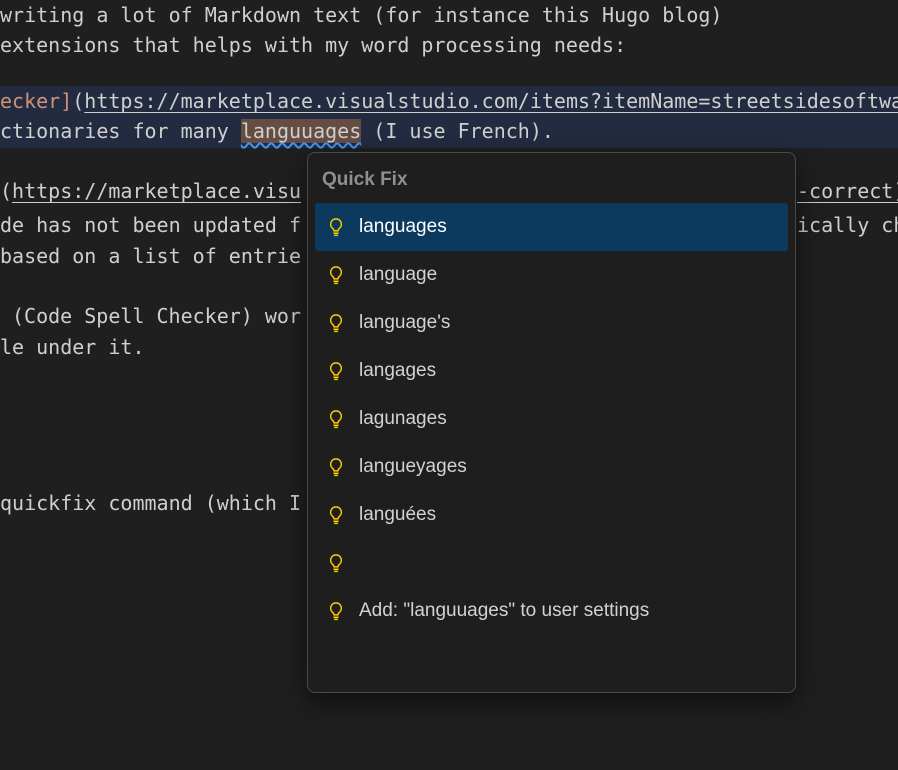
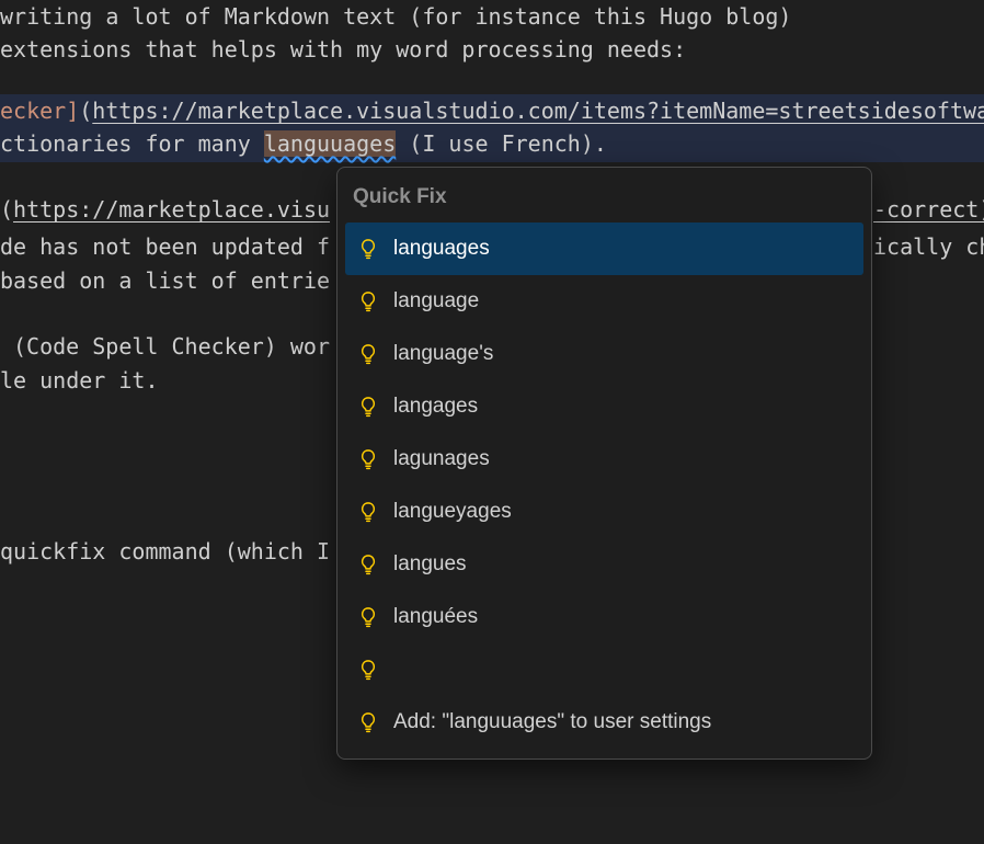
  writing a lot of Markdown text (for instance this Hugo blog)
  extensions that helps with my word processing needs:
  ecker](https://marketplace.visualstudio.com/items?itemName=streetsidesoftwa
  ctionaries for many languuages (I use French).
  (https://marketplace.visu
  -correct
  de has not been updated f
  ically c
  based on a list of entrie
  (Code Spell Checker) wor
  le under it.
  quickfix command (which I
  Quick Fix
  languages
  language
  language's
  langages
  lagunages
  langueyages
+ langues
  languées
  Add: "languuages" to user settings
